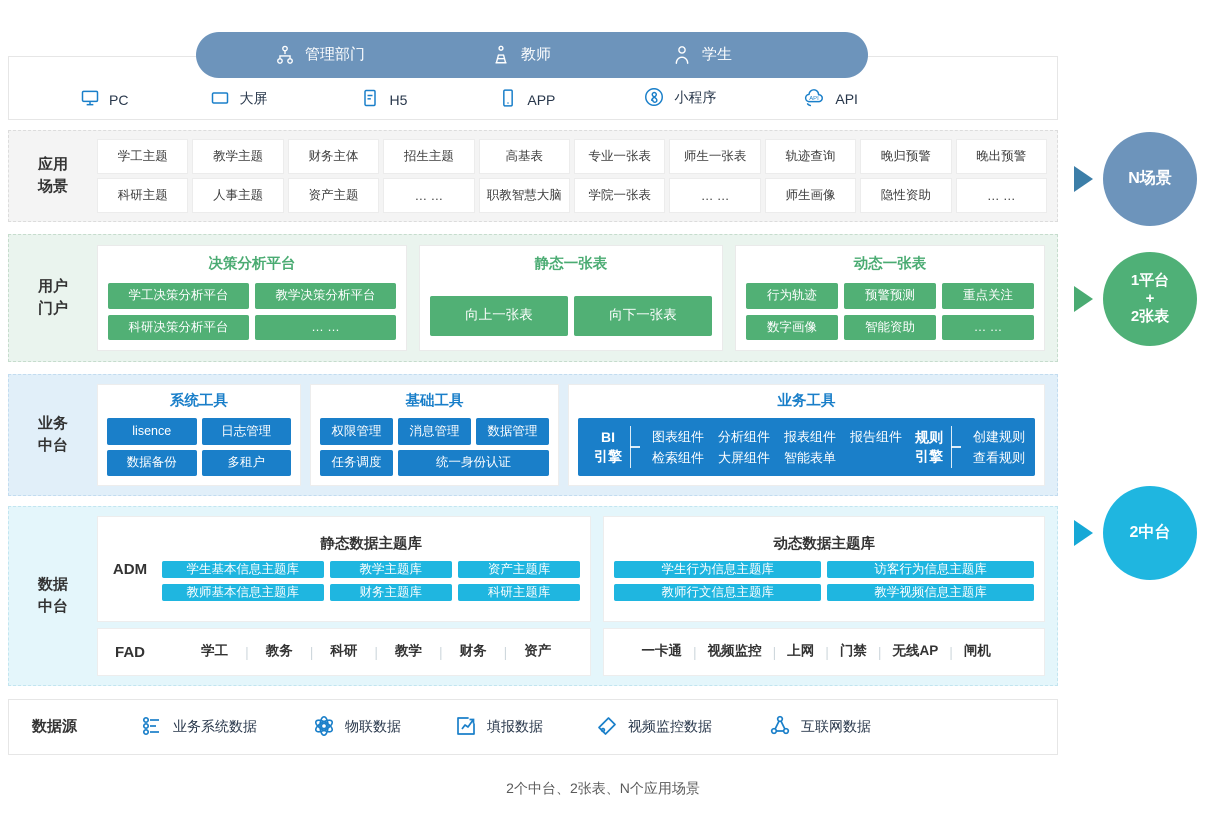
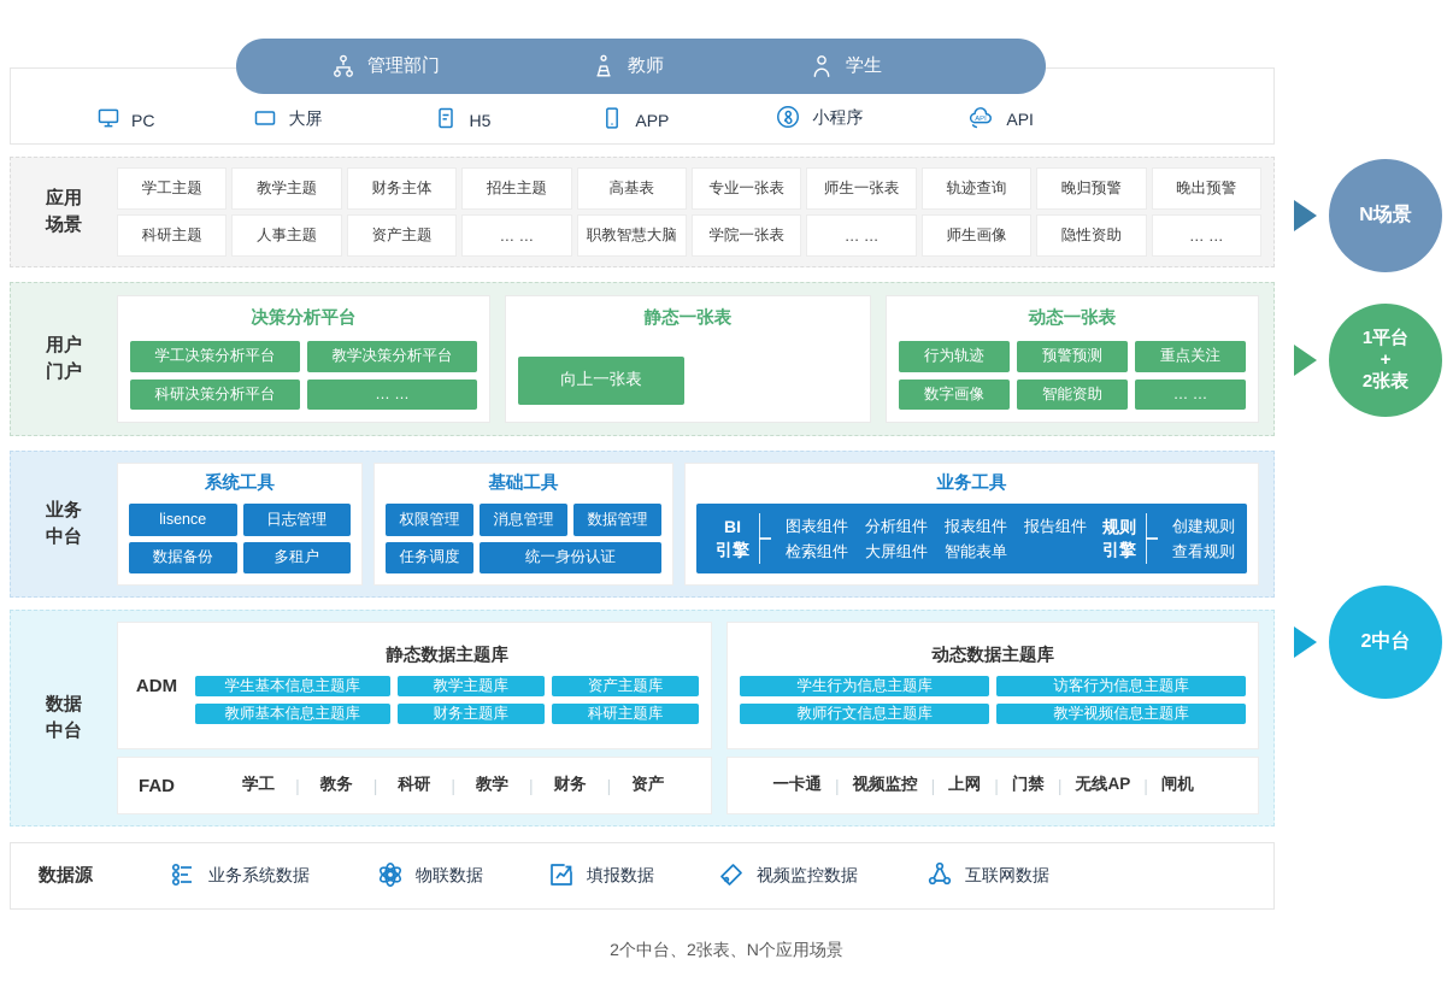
  PC
  大屏
  H5
  APP
  小程序
  API
  管理部门
  教师
  学生
  应用
  场景
  学工主题
  教学主题
  财务主体
  招生主题
  高基表
  专业一张表
  师生一张表
  轨迹查询
  晚归预警
  晚出预警
  科研主题
  人事主题
  资产主题
  … …
  职教智慧大脑
  学院一张表
  … …
  师生画像
  隐性资助
  … …
  用户
  门户
  决策分析平台
  学工决策分析平台
  教学决策分析平台
  科研决策分析平台
  … …
  静态一张表
  向上一张表
- 向下一张表
  动态一张表
  行为轨迹
  预警预测
  重点关注
  数字画像
  智能资助
  … …
  业务
  中台
  系统工具
  lisence
  日志管理
  数据备份
  多租户
  基础工具
  权限管理
  消息管理
  数据管理
  任务调度
  统一身份认证
  业务工具
  BI
  引擎
  图表组件
  分析组件
  报表组件
  报告组件
  检索组件
  大屏组件
  智能表单
  规则
  引擎
  创建规则
  查看规则
  数据
  中台
  ADM
  静态数据主题库
  学生基本信息主题库
  教学主题库
  资产主题库
  教师基本信息主题库
  财务主题库
  科研主题库
  动态数据主题库
  学生行为信息主题库
  访客行为信息主题库
  教师行文信息主题库
  教学视频信息主题库
  FAD
  学工
  |
  教务
  |
  科研
  |
  教学
  |
  财务
  |
  资产
  一卡通
  |
  视频监控
  |
  上网
  |
  门禁
  |
  无线AP
  |
  闸机
  数据源
  业务系统数据
  物联数据
  填报数据
  视频监控数据
  互联网数据
  N场景
  1平台
  +
  2张表
  2中台
  2个中台、2张表、N个应用场景
